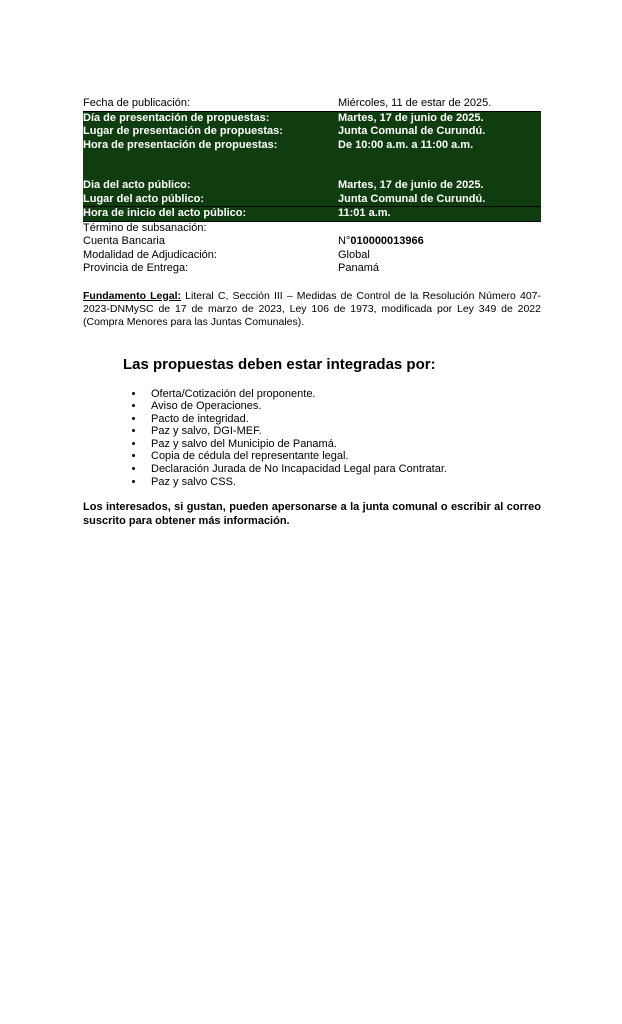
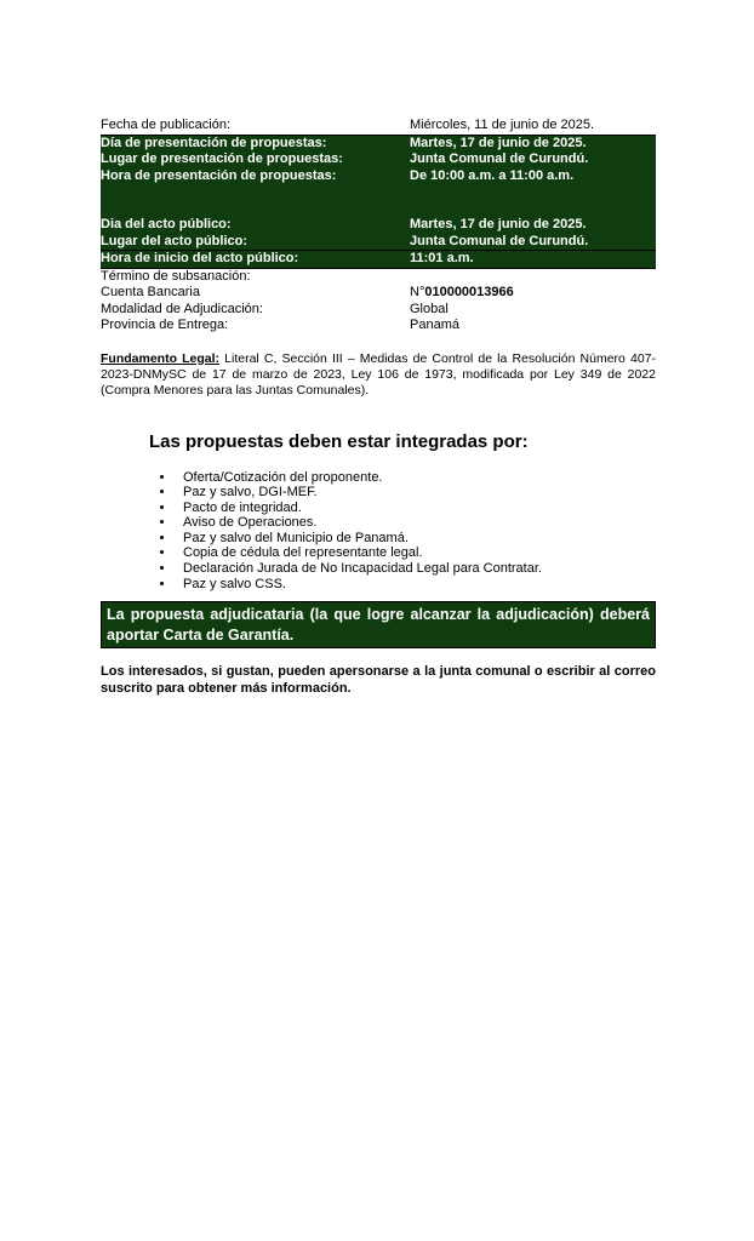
  Fecha de publicación:
- Miércoles, 11 de estar de 2025.
+ Miércoles, 11 de junio de 2025.
  Día de presentación de propuestas:
  Martes, 17 de junio de 2025.
  Lugar de presentación de propuestas:
  Junta Comunal de Curundú.
  Hora de presentación de propuestas:
  De 10:00 a.m. a 11:00 a.m.
  Dia del acto público:
  Martes, 17 de junio de 2025.
  Lugar del acto público:
  Junta Comunal de Curundú.
  Hora de inicio del acto público:
  11:01 a.m.
  Término de subsanación:
  Cuenta Bancaria
  N°010000013966
  Modalidad de Adjudicación:
  Global
  Provincia de Entrega:
  Panamá
  Fundamento Legal: Literal C, Sección III – Medidas de Control de la Resolución Número 407-2023-DNMySC de 17 de marzo de 2023, Ley 106 de 1973, modificada por Ley 349 de 2022 (Compra Menores para las Juntas Comunales).
  Las propuestas deben estar integradas por:
  Oferta/Cotización del proponente.
- Aviso de Operaciones.
+ Paz y salvo, DGI-MEF.
  Pacto de integridad.
- Paz y salvo, DGI-MEF.
+ Aviso de Operaciones.
  Paz y salvo del Municipio de Panamá.
  Copia de cédula del representante legal.
  Declaración Jurada de No Incapacidad Legal para Contratar.
  Paz y salvo CSS.
+ La propuesta adjudicataria (la que logre alcanzar la adjudicación) deberá aportar Carta de Garantía.
  Los interesados, si gustan, pueden apersonarse a la junta comunal o escribir al correo suscrito para obtener más información.
